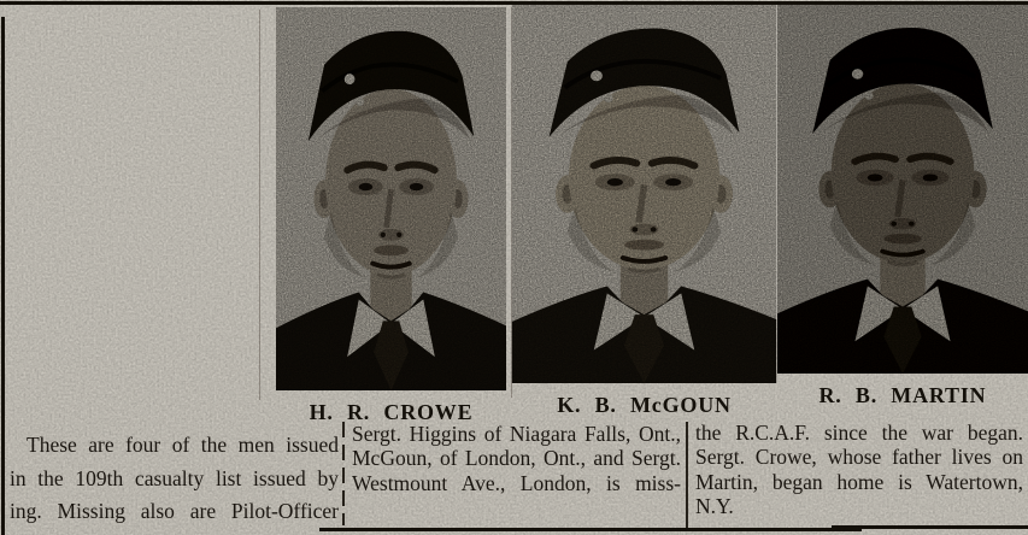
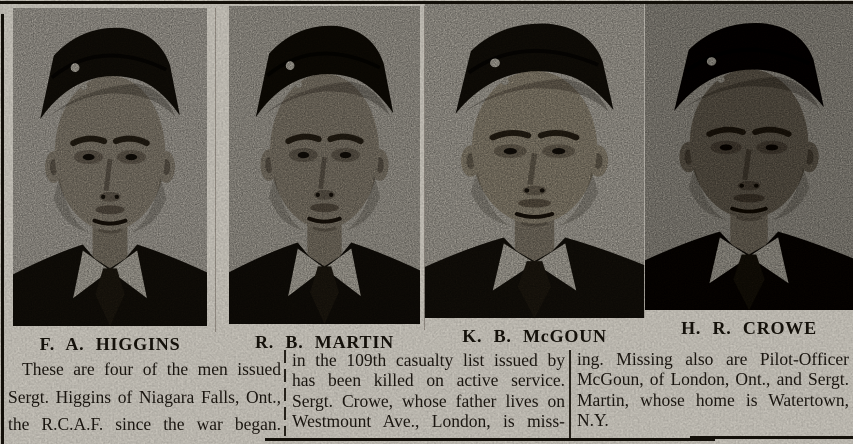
+ F. A. HIGGINS
- H. R. CROWE
+ R. B. MARTIN
  K. B. McGOUN
- R. B. MARTIN
+ H. R. CROWE
  These are four of the men issued
- in the 109th casualty list issued by
+ Sergt. Higgins of Niagara Falls, Ont.,
- ing. Missing also are Pilot-Officer
+ the R.C.A.F. since the war began.
- Sergt. Higgins of Niagara Falls, Ont.,
+ in the 109th casualty list issued by
+ has been killed on active service.
- McGoun, of London, Ont., and Sergt.
+ Sergt. Crowe, whose father lives on
  Westmount Ave., London, is miss-
- the R.C.A.F. since the war began.
+ ing. Missing also are Pilot-Officer
- Sergt. Crowe, whose father lives on
+ McGoun, of London, Ont., and Sergt.
- Martin, began home is Watertown,
+ Martin, whose home is Watertown,
  N.Y.
